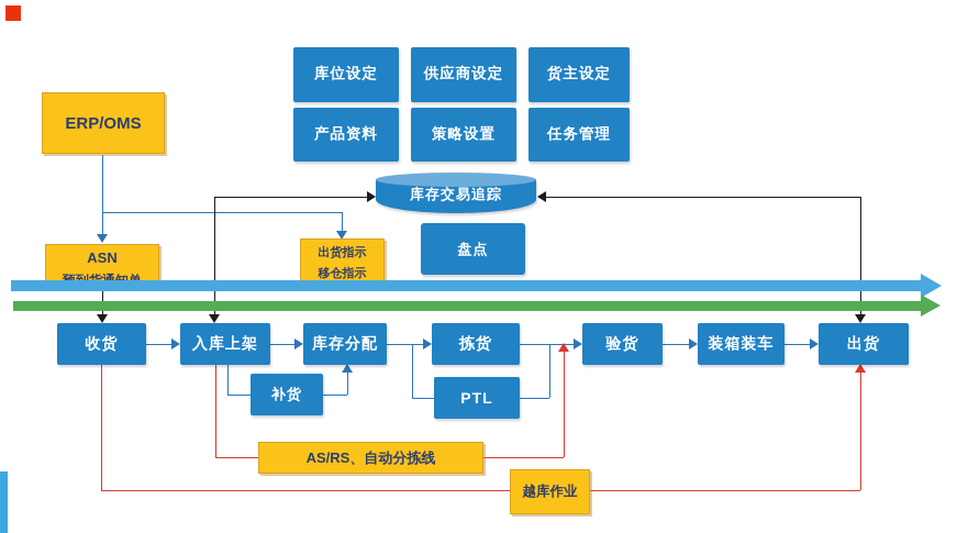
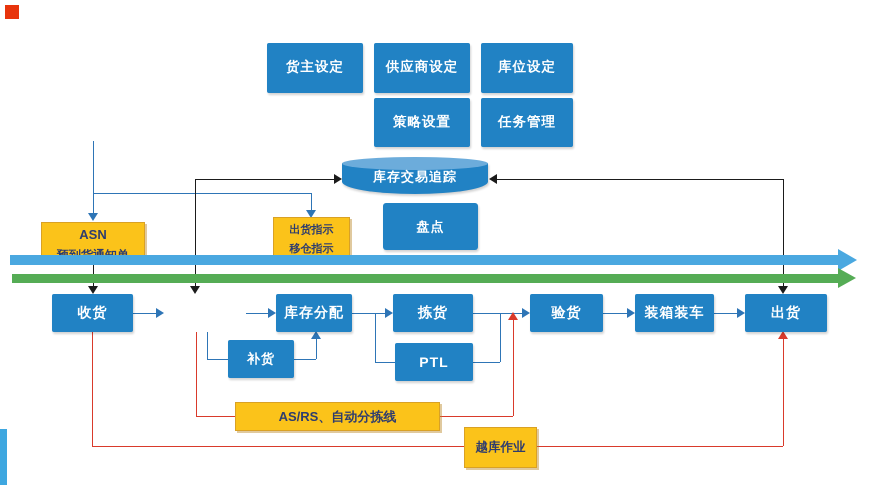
- ERP/OMS
  ASN
  出货指示
  移仓指示
  AS/RS、自动分拣线
  越库作业
- 库位设定
+ 货主设定
  供应商设定
- 货主设定
+ 库位设定
- 产品资料
  策略设置
  任务管理
  库存交易追踪
  盘点
  收货
- 入库上架
  库存分配
  拣货
  验货
  装箱装车
  出货
  补货
  PTL
